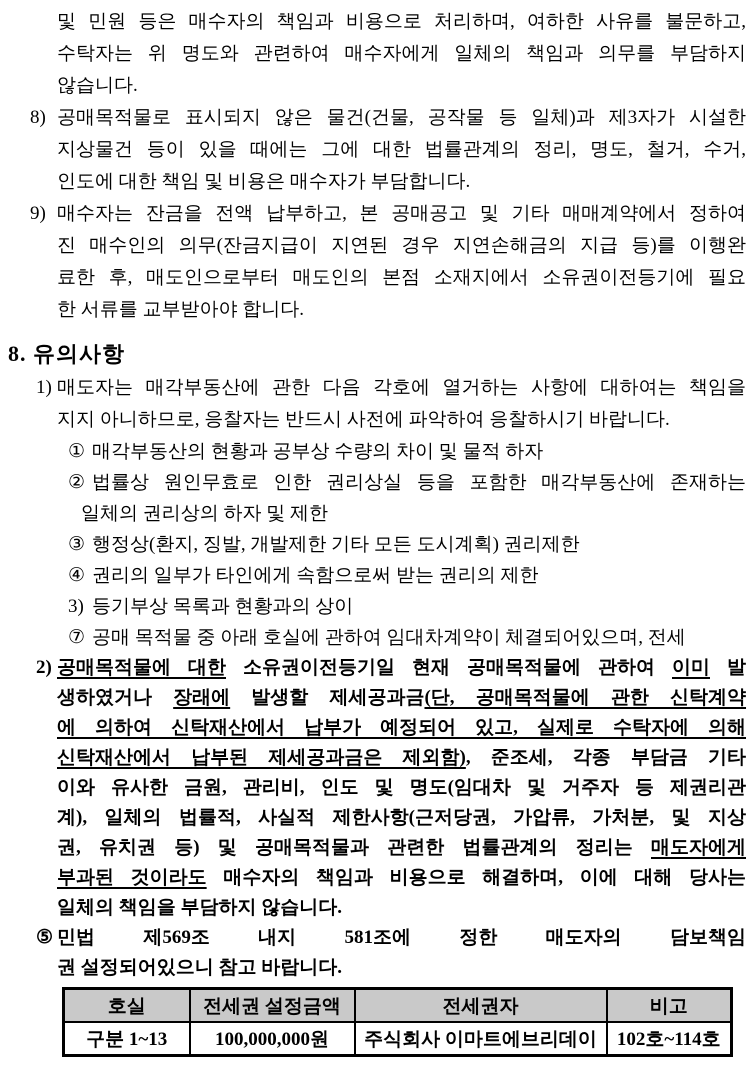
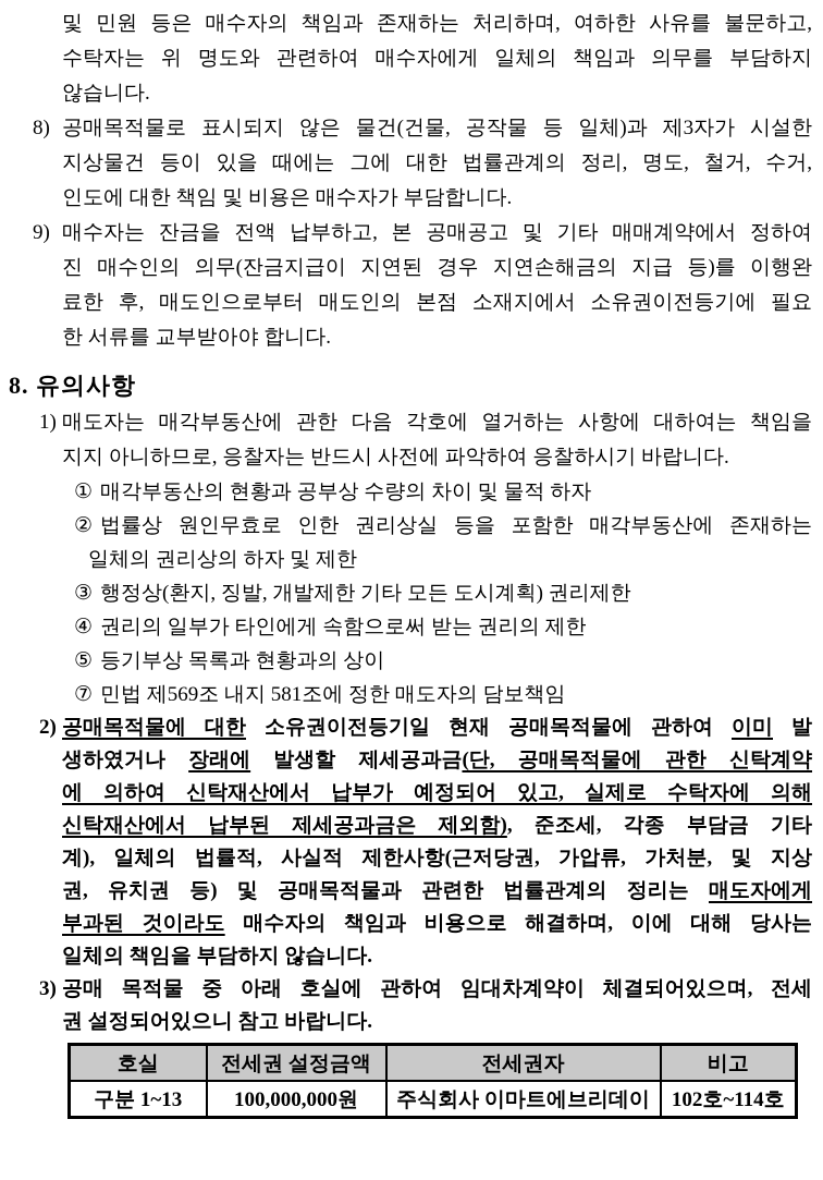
- 및 민원 등은 매수자의 책임과 비용으로 처리하며, 여하한 사유를 불문하고,
+ 및 민원 등은 매수자의 책임과 존재하는 처리하며, 여하한 사유를 불문하고,
  수탁자는 위 명도와 관련하여 매수자에게 일체의 책임과 의무를 부담하지
  않습니다.
  8)
  공매목적물로 표시되지 않은 물건(건물, 공작물 등 일체)과 제3자가 시설한
  지상물건 등이 있을 때에는 그에 대한 법률관계의 정리, 명도, 철거, 수거,
  인도에 대한 책임 및 비용은 매수자가 부담합니다.
  9)
  매수자는 잔금을 전액 납부하고, 본 공매공고 및 기타 매매계약에서 정하여
  진 매수인의 의무(잔금지급이 지연된 경우 지연손해금의 지급 등)를 이행완
  료한 후, 매도인으로부터 매도인의 본점 소재지에서 소유권이전등기에 필요
  한 서류를 교부받아야 합니다.
  8. 유의사항
  1)
  매도자는 매각부동산에 관한 다음 각호에 열거하는 사항에 대하여는 책임을
  지지 아니하므로, 응찰자는 반드시 사전에 파악하여 응찰하시기 바랍니다.
  ①
  매각부동산의 현황과 공부상 수량의 차이 및 물적 하자
  ②
  법률상 원인무효로 인한 권리상실 등을 포함한 매각부동산에 존재하는
  일체의 권리상의 하자 및 제한
  ③
  행정상(환지, 징발, 개발제한 기타 모든 도시계획) 권리제한
  ④
  권리의 일부가 타인에게 속함으로써 받는 권리의 제한
- 3)
+ ⑤
  등기부상 목록과 현황과의 상이
  ⑦
- 공매 목적물 중 아래 호실에 관하여 임대차계약이 체결되어있으며, 전세
+ 민법 제569조 내지 581조에 정한 매도자의 담보책임
  2)
  공매목적물에 대한 소유권이전등기일 현재 공매목적물에 관하여 이미 발
  생하였거나 장래에 발생할 제세공과금(단, 공매목적물에 관한 신탁계약
  에 의하여 신탁재산에서 납부가 예정되어 있고, 실제로 수탁자에 의해
  신탁재산에서 납부된 제세공과금은 제외함), 준조세, 각종 부담금 기타
- 이와 유사한 금원, 관리비, 인도 및 명도(임대차 및 거주자 등 제권리관
  계), 일체의 법률적, 사실적 제한사항(근저당권, 가압류, 가처분, 및 지상
  권, 유치권 등) 및 공매목적물과 관련한 법률관계의 정리는 매도자에게
  부과된 것이라도 매수자의 책임과 비용으로 해결하며, 이에 대해 당사는
  일체의 책임을 부담하지 않습니다.
- ⑤
+ 3)
- 민법 제569조 내지 581조에 정한 매도자의 담보책임
+ 공매 목적물 중 아래 호실에 관하여 임대차계약이 체결되어있으며, 전세
  권 설정되어있으니 참고 바랍니다.
  호실	전세권 설정금액	전세권자	비고
  구분 1~13	100,000,000원	주식회사 이마트에브리데이	102호~114호
